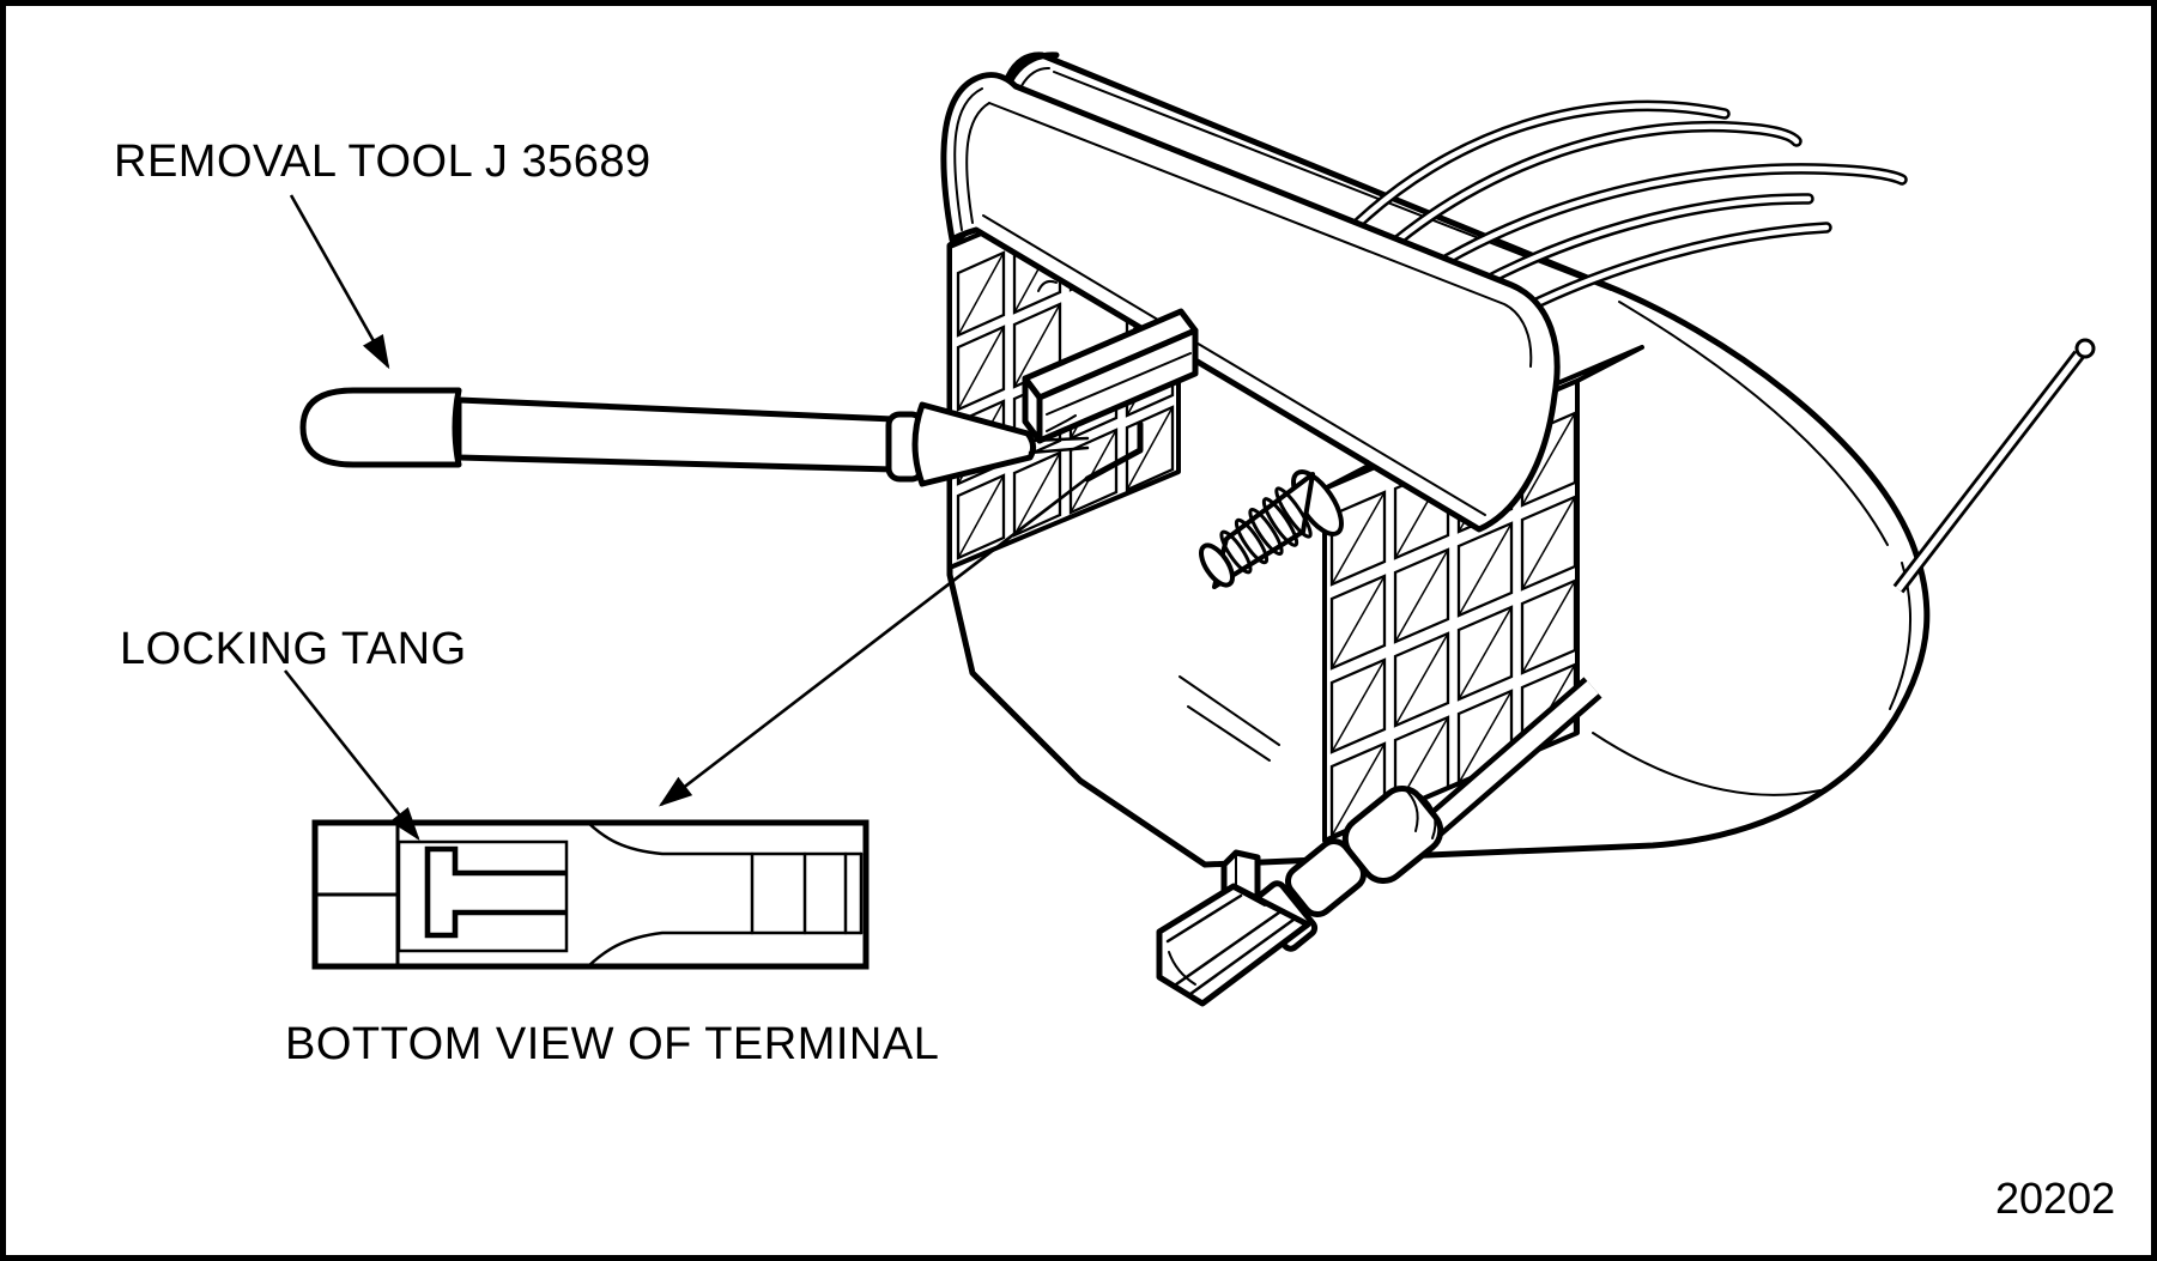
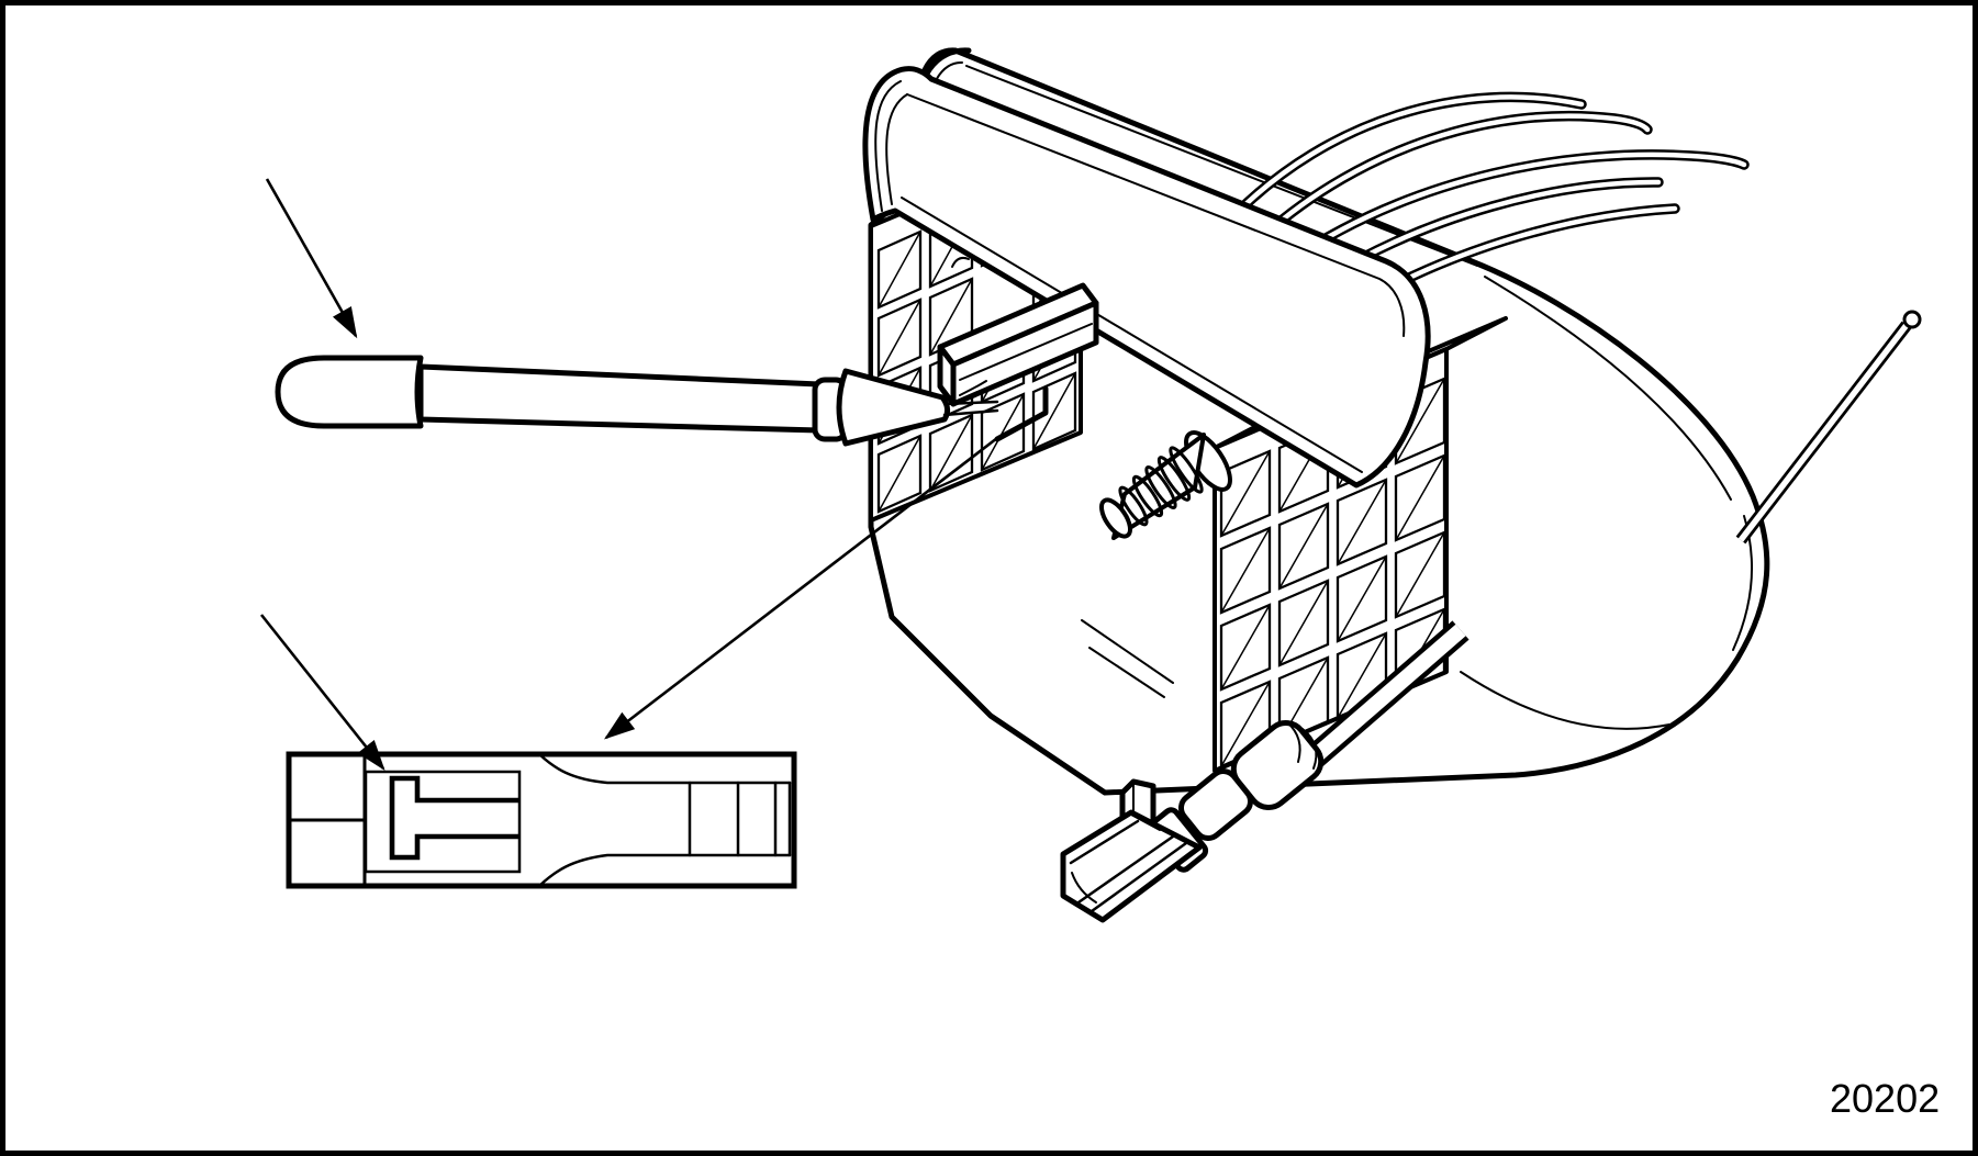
- REMOVAL TOOL J 35689
- LOCKING TANG
- BOTTOM VIEW OF TERMINAL
  20202
